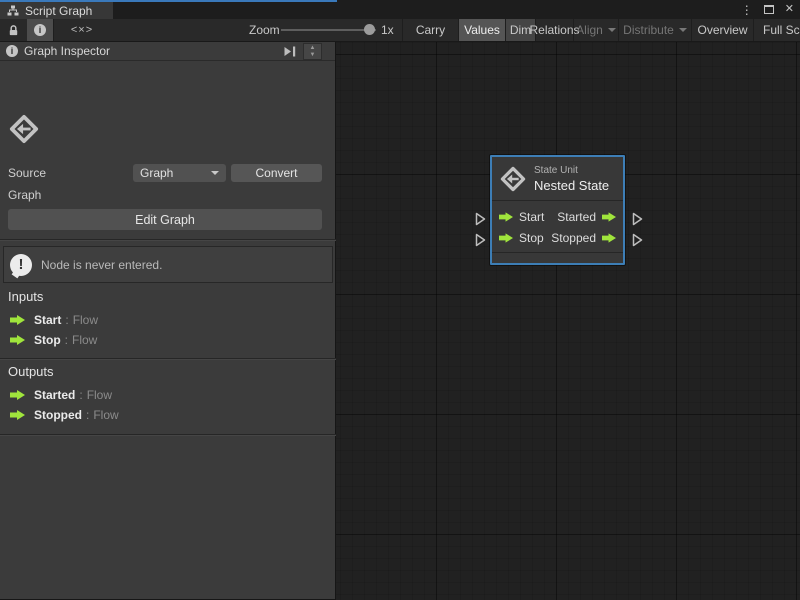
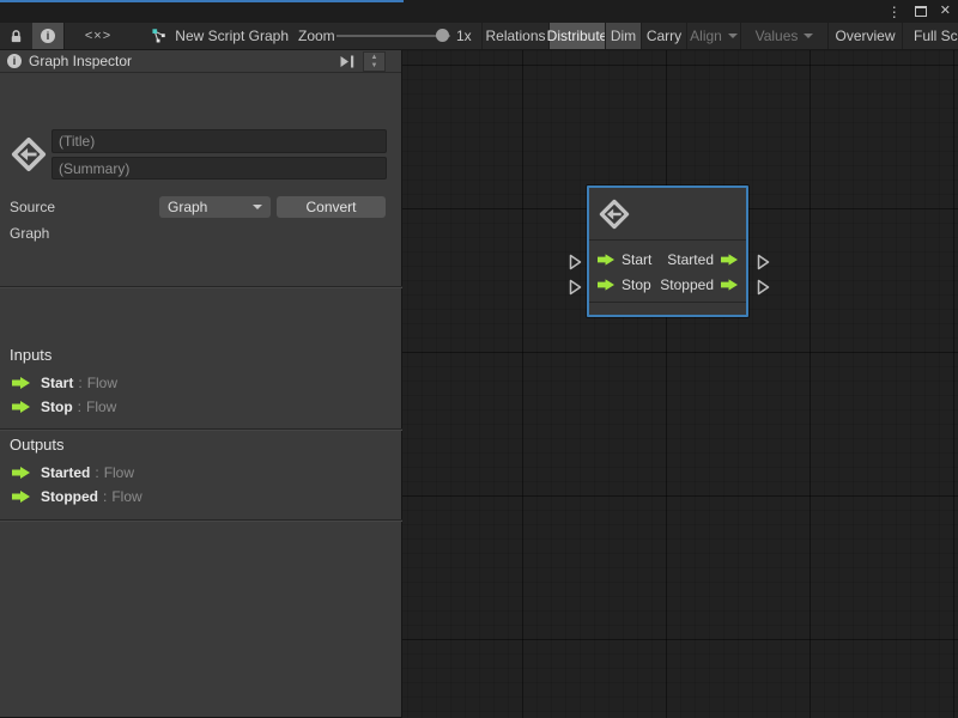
- Script Graph
  ⋮
  ✕
  i
  <×>
+ New Script Graph
  Zoom
  1x
- Carry
+ Relations
- Values
+ Distribute
  Dim
- Relations
+ Carry
  Align
- Distribute
+ Values
  Overview
  i
  Graph Inspector
+ (Title)
+ (Summary)
  Source
  Graph
  Convert
  Graph
- Edit Graph
- !
- Node is never entered.
  Inputs
  Start
  :
  Flow
  Stop
  :
  Flow
  Outputs
  Started
  :
  Flow
  Stopped
  :
  Flow
- State Unit
- Nested State
  Start
  Started
  Stop
  Stopped
